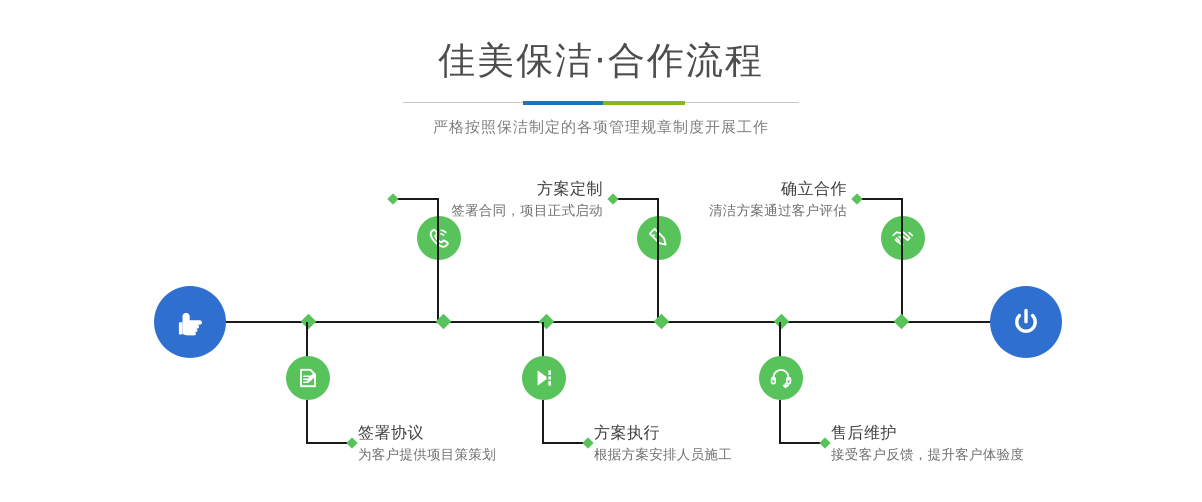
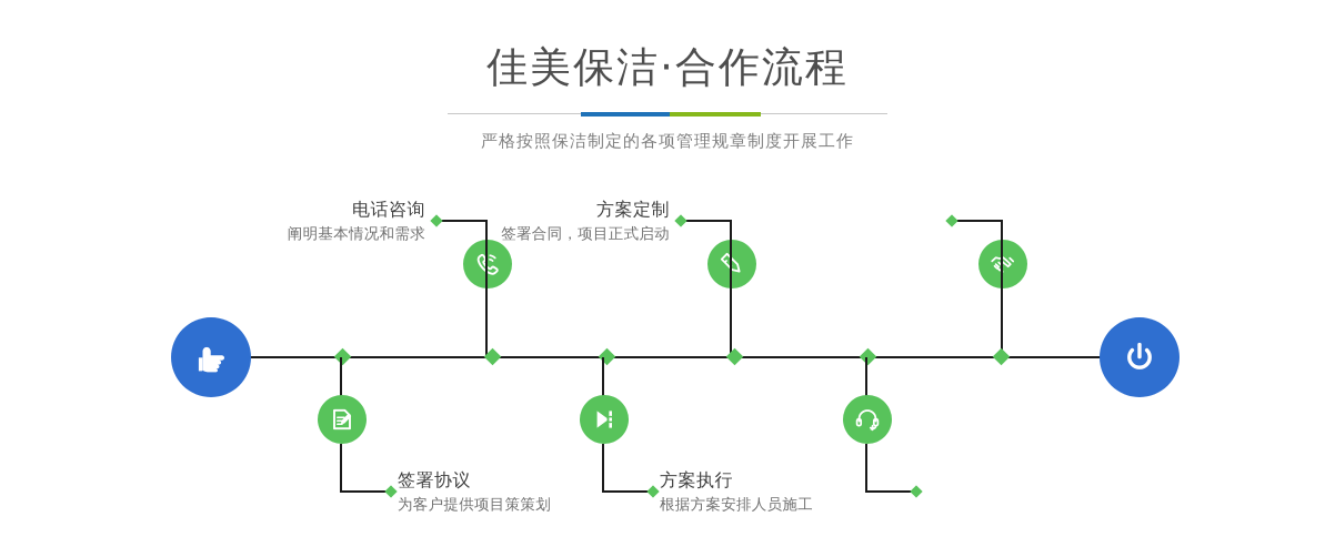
  佳美保洁·合作流程
  严格按照保洁制定的各项管理规章制度开展工作
+ 电话咨询
+ 阐明基本情况和需求
  签署协议
  为客户提供项目策策划
  方案定制
  签署合同，项目正式启动
  方案执行
  根据方案安排人员施工
- 确立合作
- 清洁方案通过客户评估
- 售后维护
- 接受客户反馈，提升客户体验度
